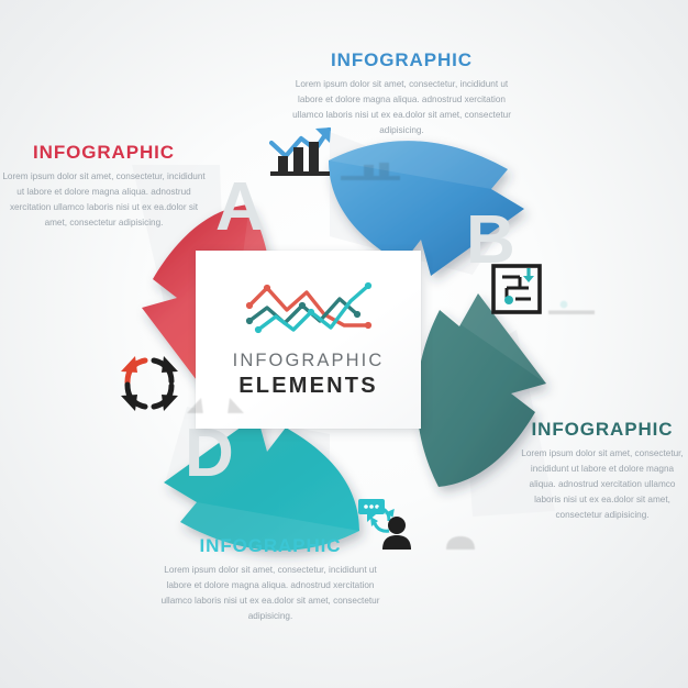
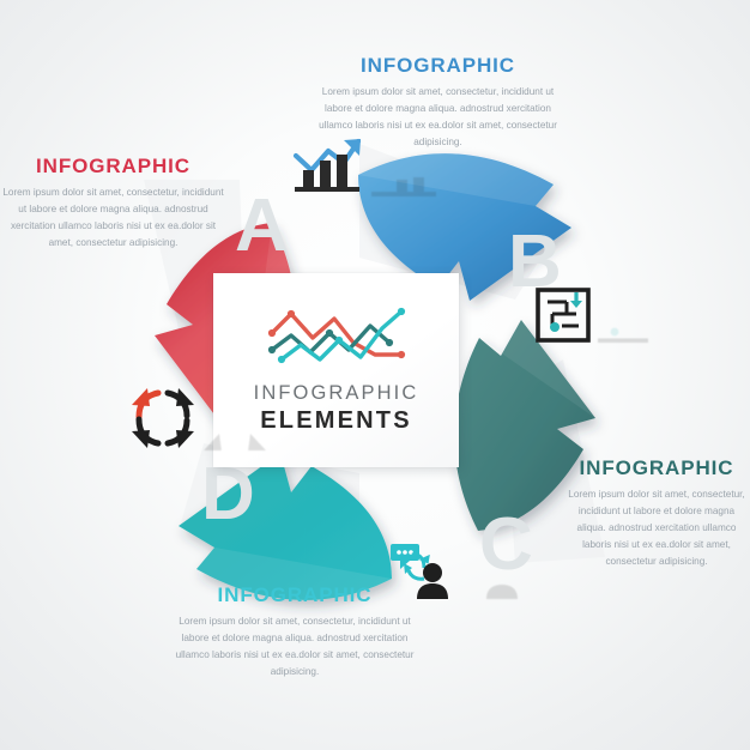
  A
  B
+ C
  D
  INFOGRAPHIC
  ELEMENTS
  INFOGRAPHIC
  Lorem ipsum dolor sit amet, consectetur, incididunt ut labore et dolore magna aliqua. adnostrud xercitation ullamco laboris nisi ut ex ea.dolor sit amet, consectetur adipisicing.
  INFOGRAPHIC
  Lorem ipsum dolor sit amet, consectetur, incididunt ut labore et dolore magna aliqua. adnostrud xercitation ullamco laboris nisi ut ex ea.dolor sit amet, consectetur adipisicing.
  INFOGRAPHIC
  Lorem ipsum dolor sit amet, consectetur, incididunt ut labore et dolore magna aliqua. adnostrud xercitation ullamco laboris nisi ut ex ea.dolor sit amet, consectetur adipisicing.
  INFOGRAPHIC
  Lorem ipsum dolor sit amet, consectetur, incididunt ut labore et dolore magna aliqua. adnostrud xercitation ullamco laboris nisi ut ex ea.dolor sit amet, consectetur adipisicing.
